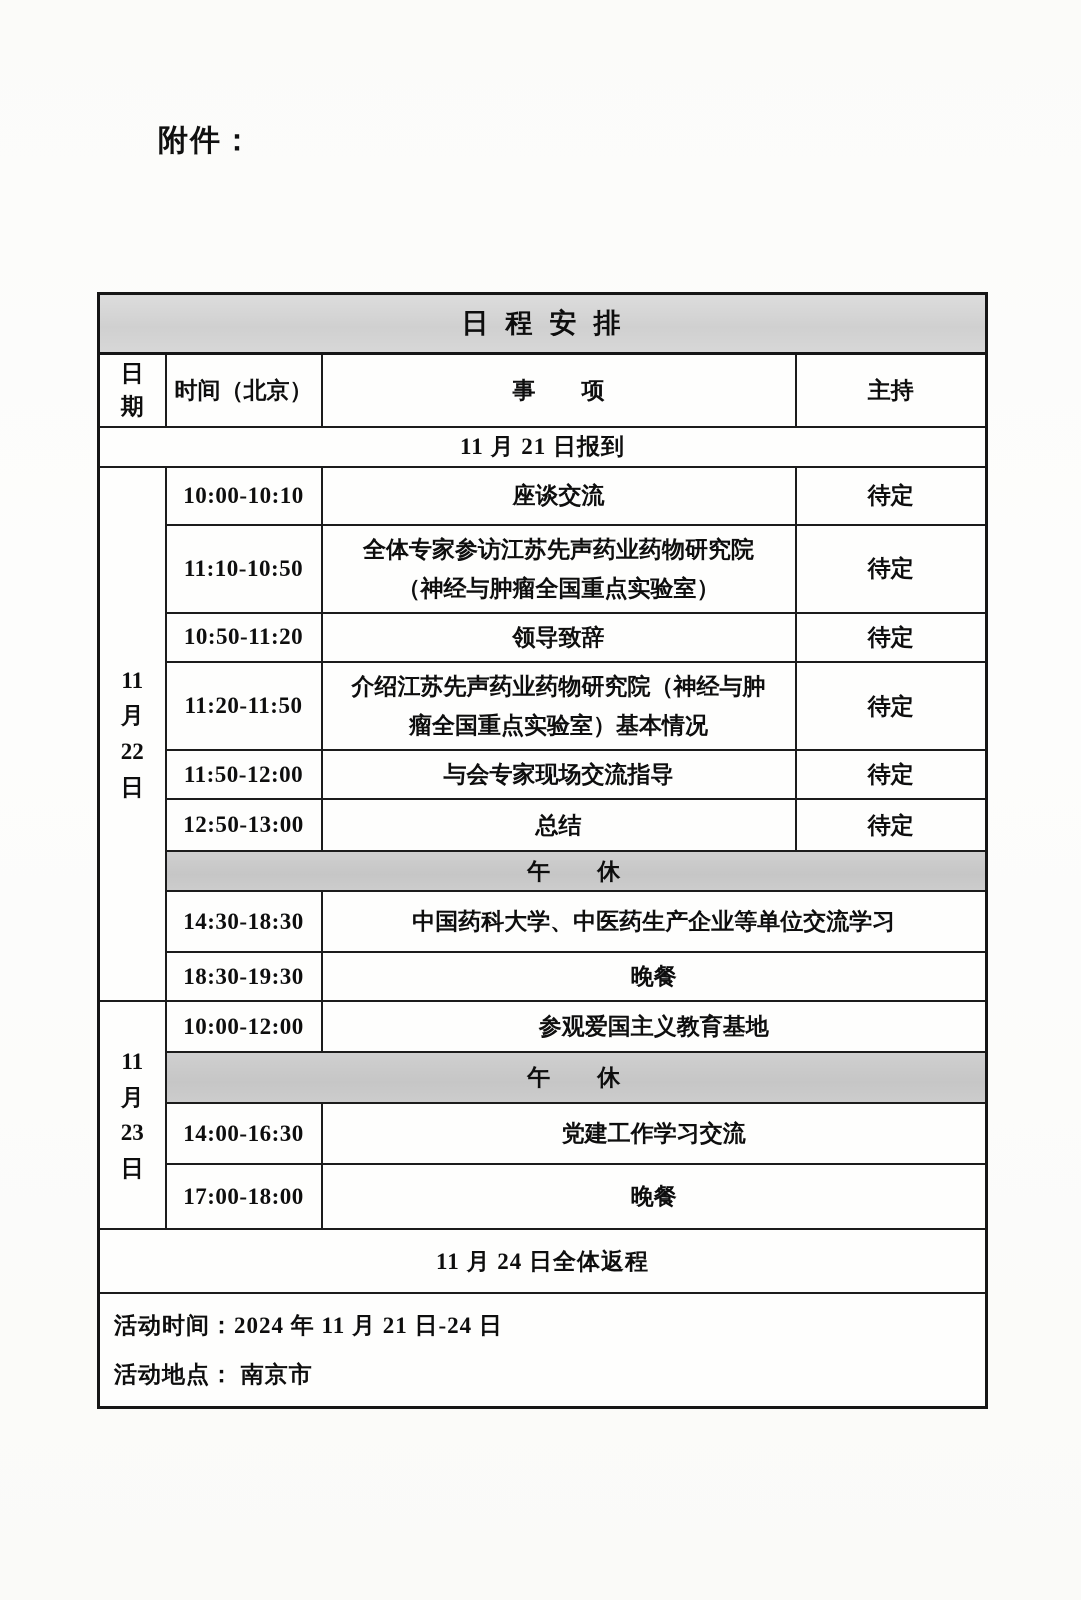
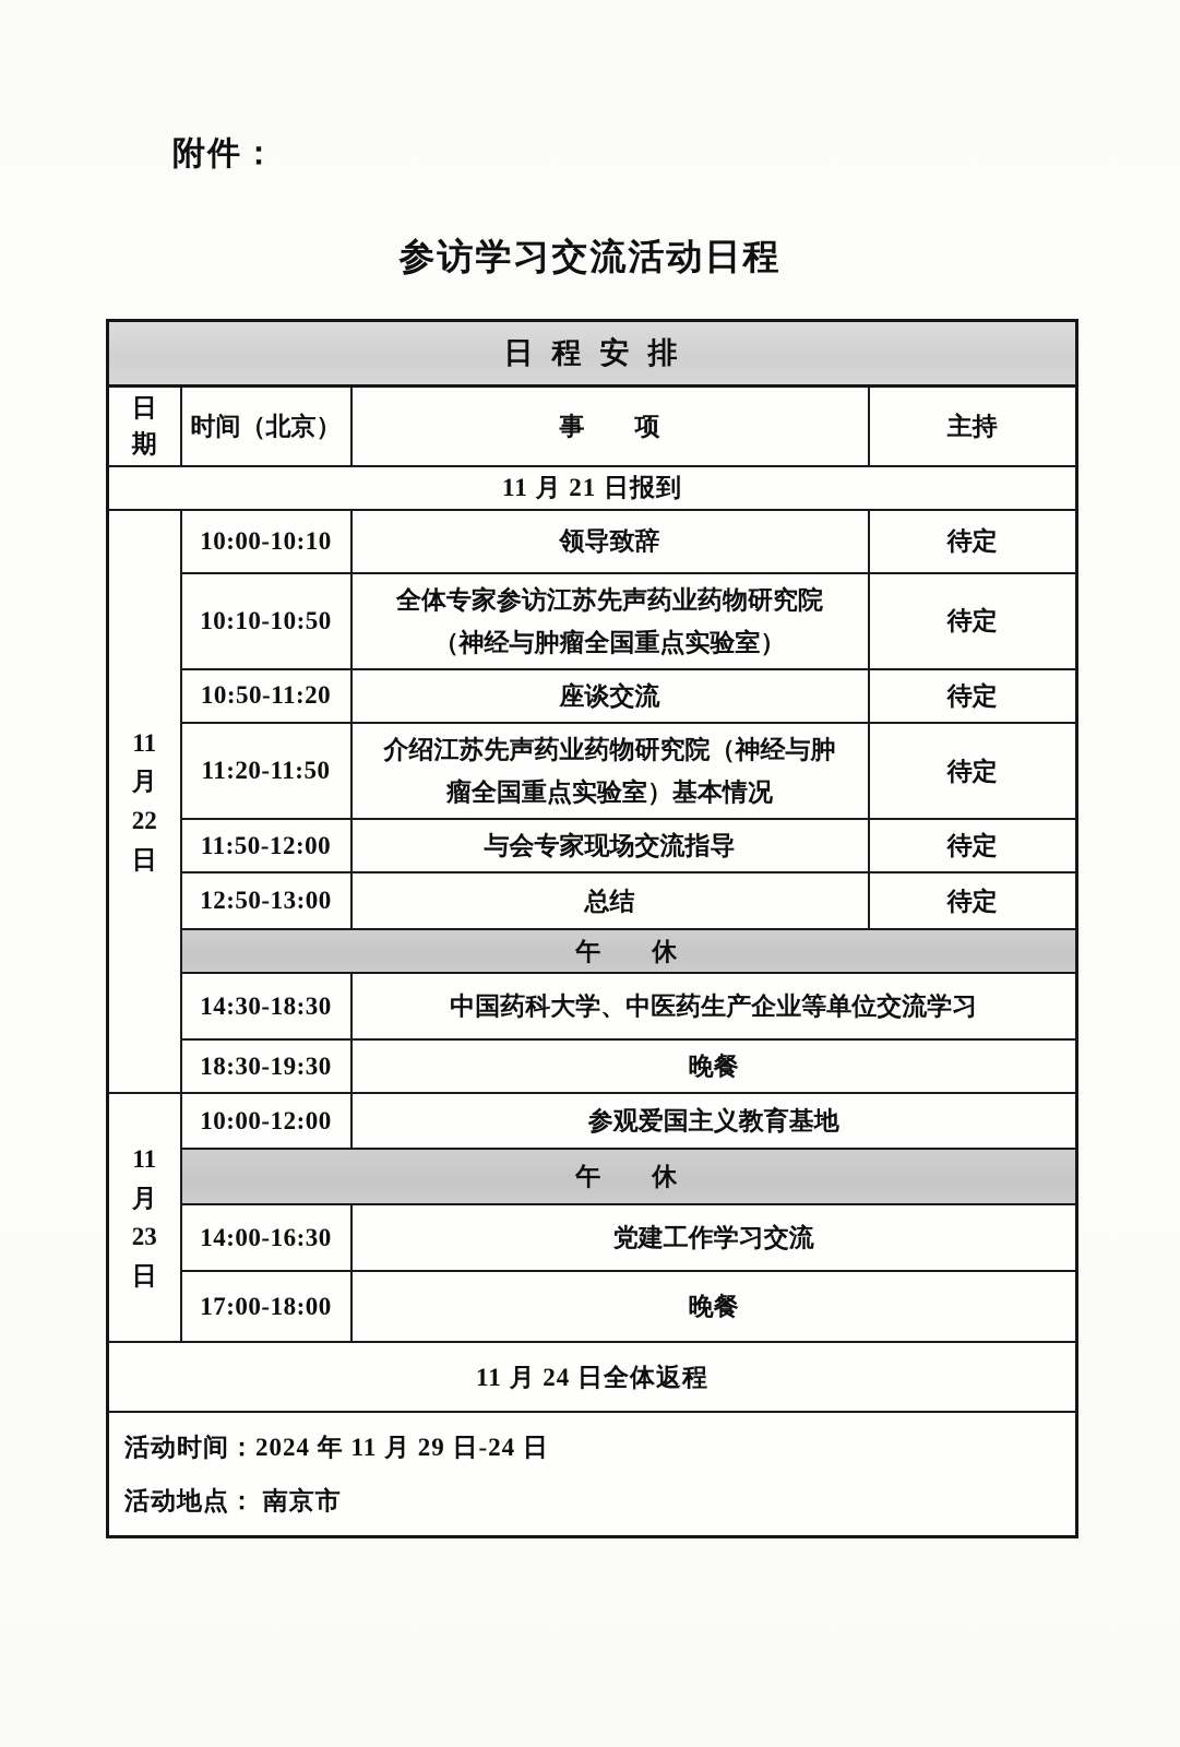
  附件：
+ 参访学习交流活动日程
  日程安排
  日 期	时间（北京）	事 项	主持
  11 月 21 日报到
- 11 月 22 日	10:00-10:10	座谈交流	待定
+ 11 月 22 日	10:00-10:10	领导致辞	待定
- 11:10-10:50	全体专家参访江苏先声药业药物研究院（神经与肿瘤全国重点实验室）	待定
+ 10:10-10:50	全体专家参访江苏先声药业药物研究院（神经与肿瘤全国重点实验室）	待定
- 10:50-11:20	领导致辞	待定
+ 10:50-11:20	座谈交流	待定
  11:20-11:50	介绍江苏先声药业药物研究院（神经与肿瘤全国重点实验室）基本情况	待定
  11:50-12:00	与会专家现场交流指导	待定
  12:50-13:00	总结	待定
  午 休
  14:30-18:30	中国药科大学、中医药生产企业等单位交流学习
  18:30-19:30	晚餐
  11 月 23 日	10:00-12:00	参观爱国主义教育基地
  午 休
  14:00-16:30	党建工作学习交流
  17:00-18:00	晚餐
  11 月 24 日全体返程
- 活动时间：2024 年 11 月 21 日-24 日 活动地点： 南京市
+ 活动时间：2024 年 11 月 29 日-24 日 活动地点： 南京市
